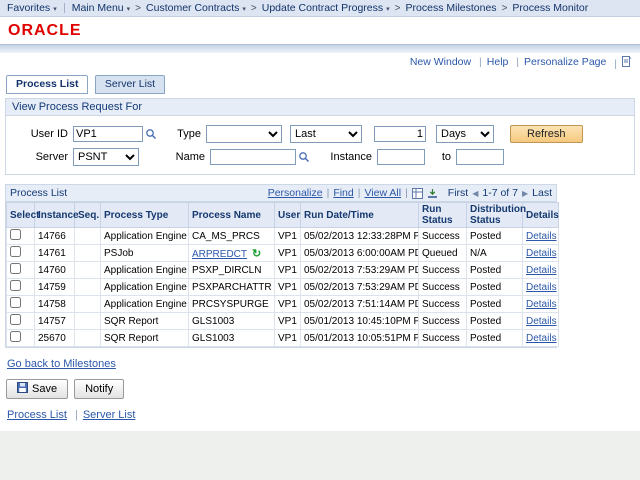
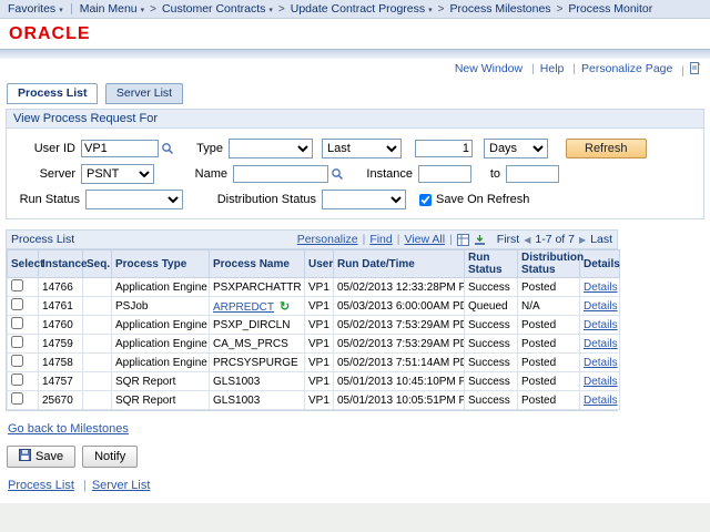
  Favorites
  Main Menu
  >
  Customer Contracts
  >
  Update Contract Progress
  >
  Process Milestones
  >
  Process Monitor
  ORACLE
  New Window Help Personalize Page
  Process List Server List
  View Process Request For
  User ID
  VP1
  Type
  Last
  1
  Days
  Refresh
  Server
  PSNT
  Name
  Instance
  to
+ Run Status
+ Distribution Status
+ Save On Refresh
  Process List
  Personalize
  |
  Find
  |
  View All
  |
  First
  ◀
  1-7 of 7
  ▶
  Last
  Selec	Instance	Seq.	Process Type	Process Name	User	Run Date/Time	Run Status	Distribution Status	Details
- 	14766		Application Engine	CA_MS_PRCS	VP1	05/02/2013 12:33:28PM P	Success	Posted	Details
+ 	14766		Application Engine	PSXPARCHATTR	VP1	05/02/2013 12:33:28PM P	Success	Posted	Details
  	14761		PSJob	ARPREDCT ↻	VP1	05/03/2013 6:00:00AM P	Queued	N/A	Details
  	14760		Application Engine	PSXP_DIRCLN	VP1	05/02/2013 7:53:29AM P	Success	Posted	Details
- 	14759		Application Engine	PSXPARCHATTR	VP1	05/02/2013 7:53:29AM P	Success	Posted	Details
+ 	14759		Application Engine	CA_MS_PRCS	VP1	05/02/2013 7:53:29AM P	Success	Posted	Details
  	14758		Application Engine	PRCSYSPURGE	VP1	05/02/2013 7:51:14AM P	Success	Posted	Details
  	14757		SQR Report	GLS1003	VP1	05/01/2013 10:45:10PM P	Success	Posted	Details
  	25670		SQR Report	GLS1003	VP1	05/01/2013 10:05:51PM P	Success	Posted	Details
  Go back to Milestones
  Save
  Notify
  Process List Server List
